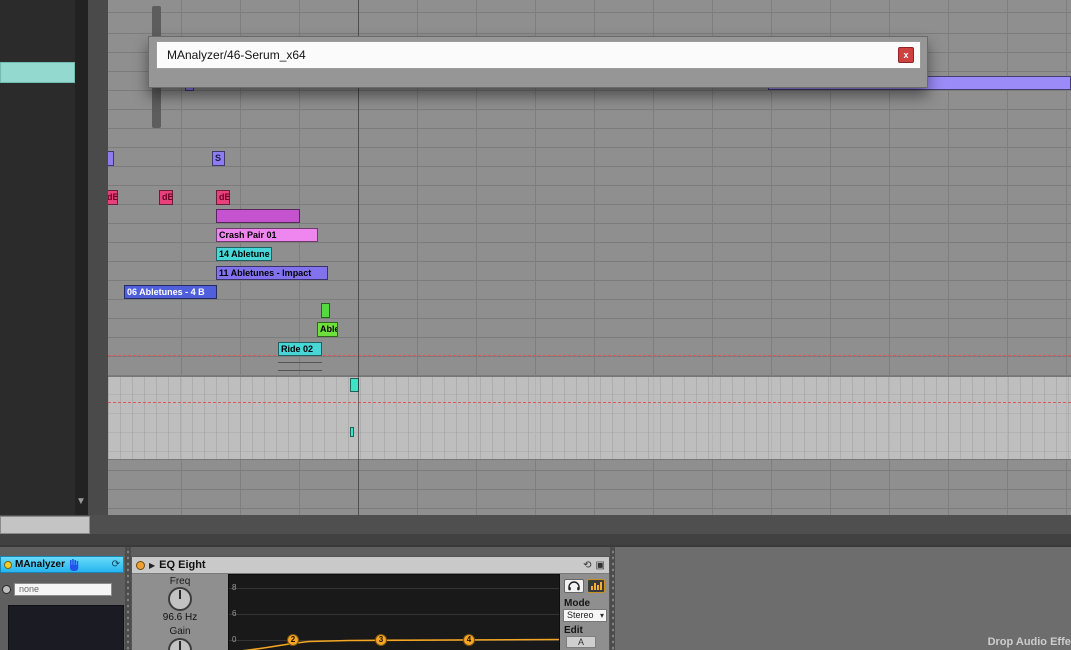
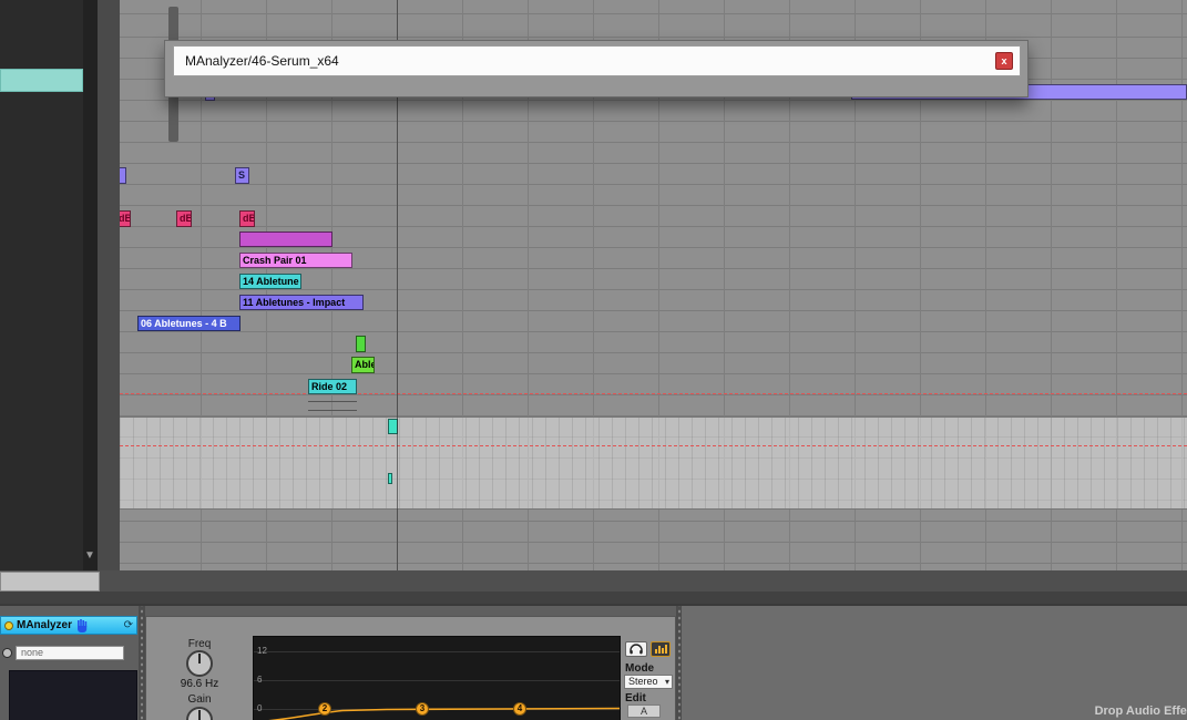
  S
  dB
  dB
  dB
  Crash Pair 01
  14 Abletune
  11 Abletunes - Impact
  06 Abletunes - 4 B
  Able
  Ride 02
  ▼
  MAnalyzer/46-Serum_x64
  x
  MAnalyzer
  ⟳
  none
- ▶
- EQ Eight
- ⟲
- ▣
  Freq
  96.6 Hz
  Gain
- 8
+ 12
  6
  0
  2
  3
  4
  Mode
  Stereo
  Edit
  A
  Drop Audio Effe
